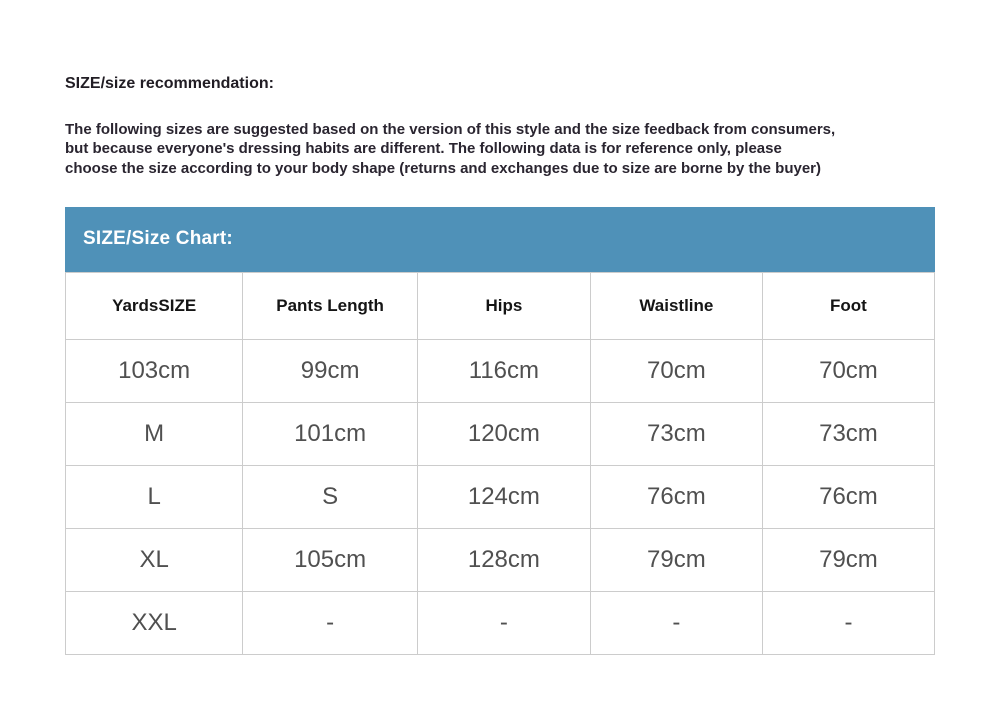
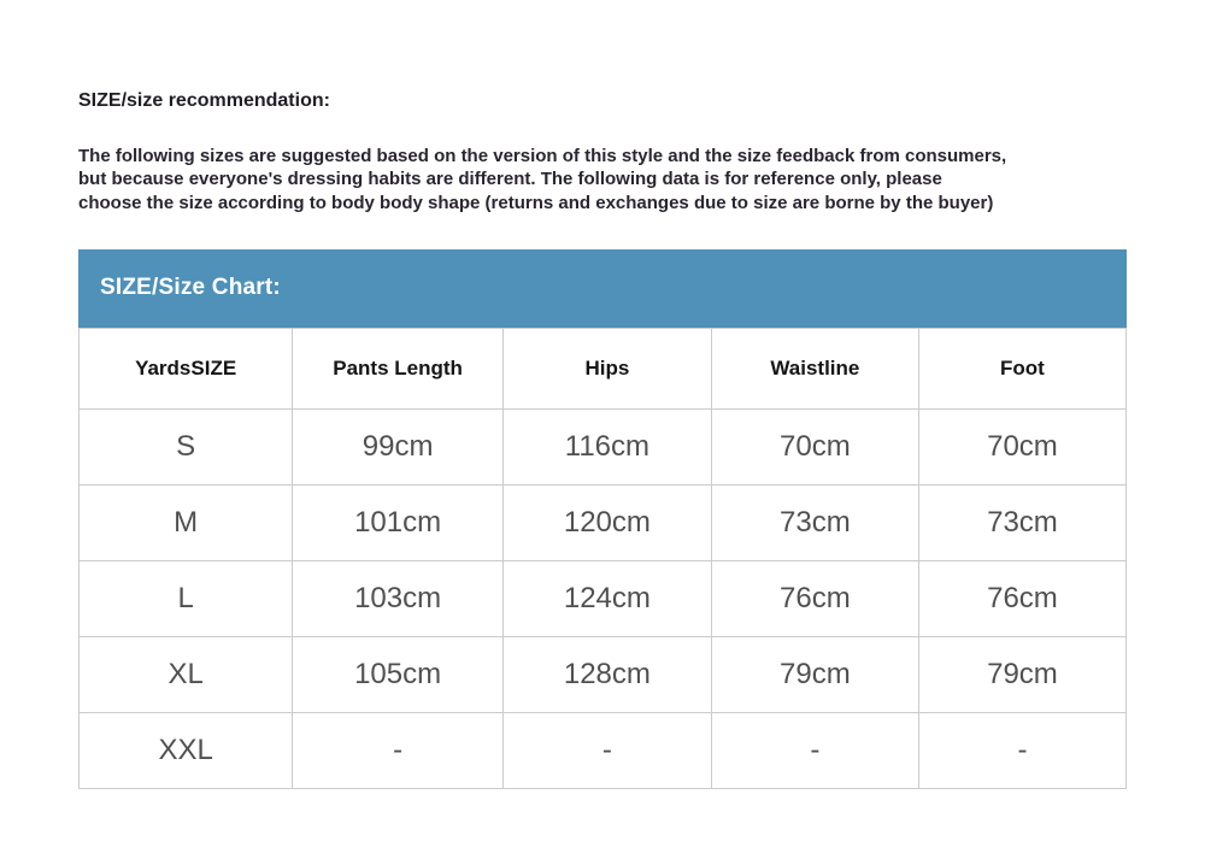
  SIZE/size recommendation:
  The following sizes are suggested based on the version of this style and the size feedback from consumers,
  but because everyone's dressing habits are different. The following data is for reference only, please
- choose the size according to your body shape (returns and exchanges due to size are borne by the buyer)
+ choose the size according to body body shape (returns and exchanges due to size are borne by the buyer)
  SIZE/Size Chart:
  YardsSIZE	Pants Length	Hips	Waistline	Foot
- 103cm	99cm	116cm	70cm	70cm
+ S	99cm	116cm	70cm	70cm
  M	101cm	120cm	73cm	73cm
- L	S	124cm	76cm	76cm
+ L	103cm	124cm	76cm	76cm
  XL	105cm	128cm	79cm	79cm
  XXL	-	-	-	-
